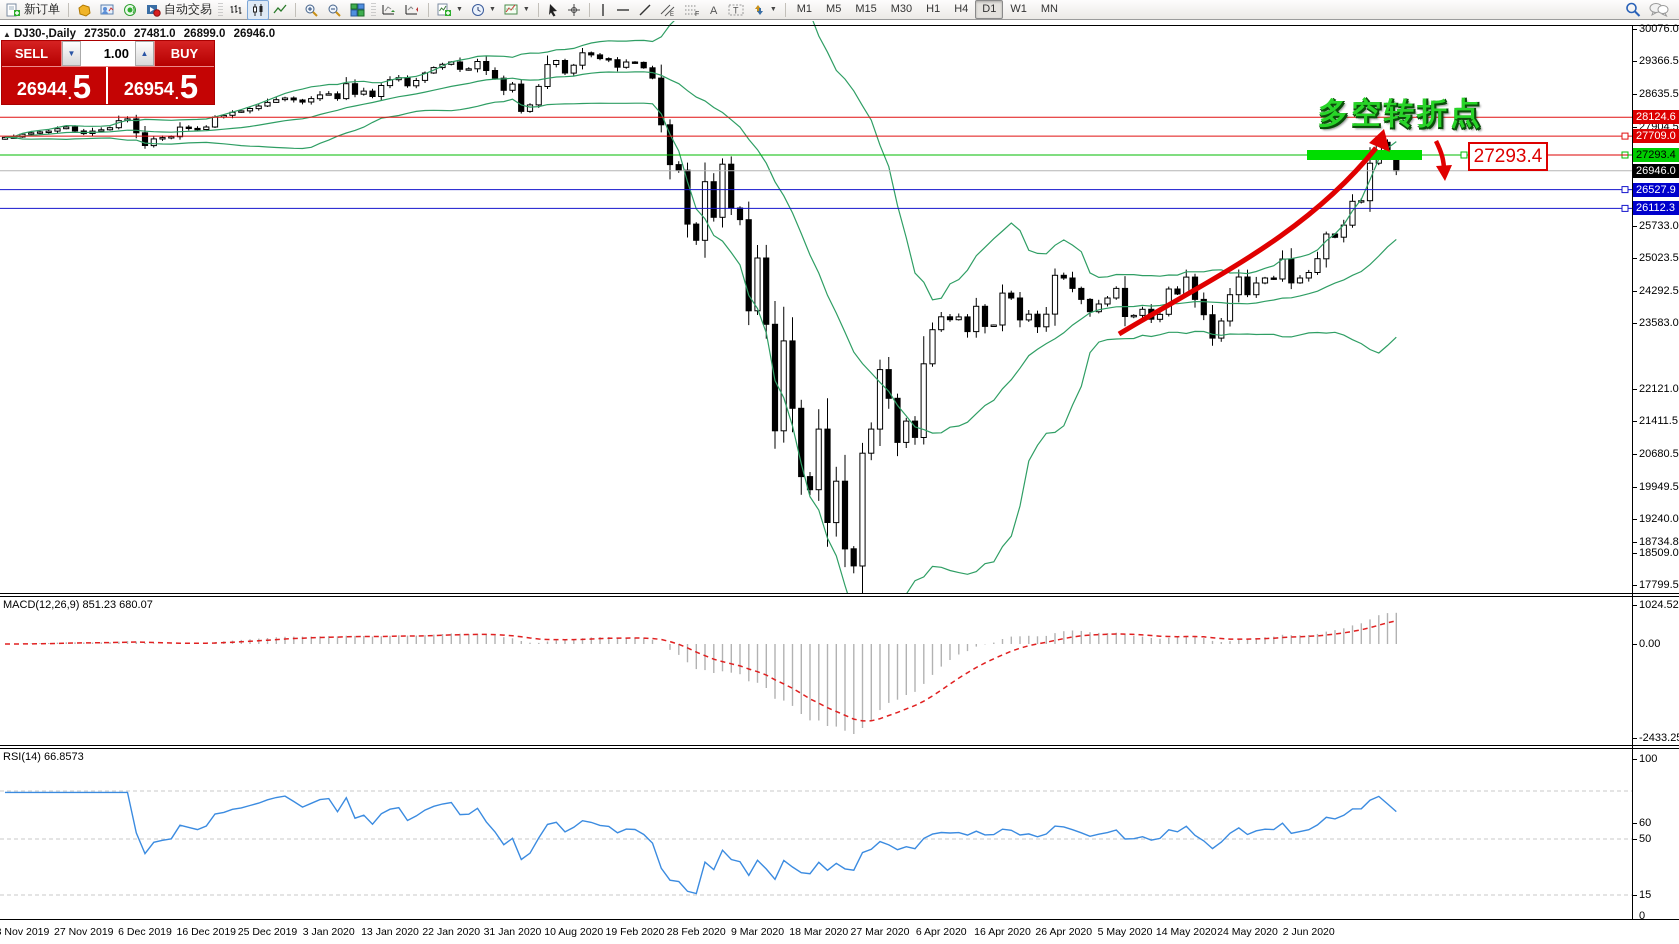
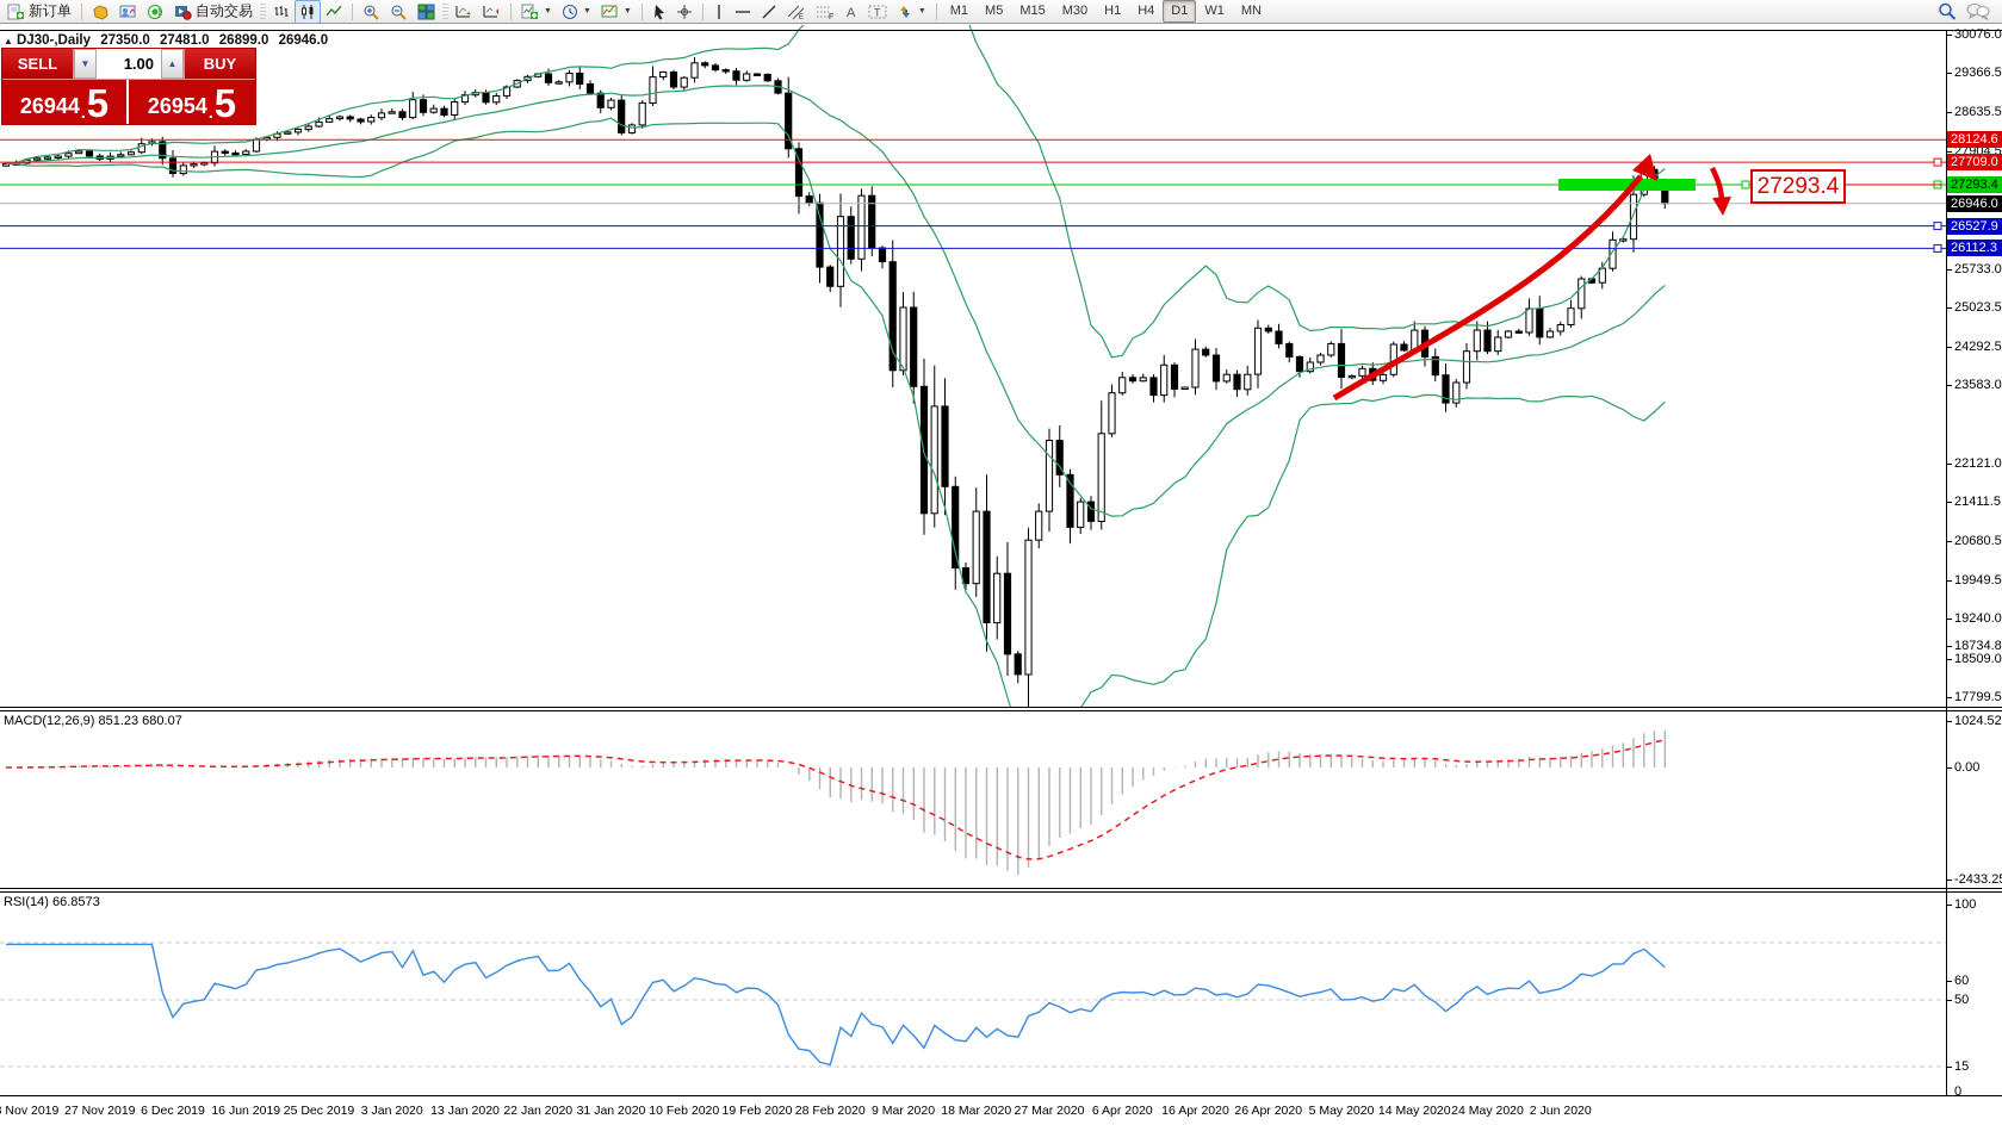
  新订单
  自动交易
  A
  T
  M1
  M5
  M15
  M30
  H1
  H4
  D1
  W1
  MN
  30076.0
  29366.5
  28635.5
  27904.5
  25733.0
  25023.5
  24292.5
  23583.0
  18734.8
  22121.0
  21411.5
  20680.5
  19949.5
  19240.0
  18509.0
  17799.5
  28124.6
  27709.0
  27293.4
  26946.0
  26527.9
  26112.3
  1024.52
  0.00
  -2433.2
  100
  60
  50
  15
  0
  ▲
  DJ30-,Daily 27350.0 27481.0 26899.0 26946.0
  SELL
  ▼
  1.00
  ▲
  BUY
  26944
  .
  5
  26954
  .
  5
- 多空转折点
  27293.4
  MACD(12,26,9) 851.23 680.07
  RSI(14) 66.8573
  Nov 2019
  27 Nov 2019
  6 Dec 2019
- 16 Dec 2019
+ 16 Jun 2019
  25 Dec 2019
  3 Jan 2020
  13 Jan 2020
  22 Jan 2020
  31 Jan 2020
- 10 Aug 2020
+ 10 Feb 2020
  19 Feb 2020
  28 Feb 2020
  9 Mar 2020
  18 Mar 2020
  27 Mar 2020
  6 Apr 2020
  16 Apr 2020
  26 Apr 2020
  5 May 2020
  14 May 2020
  24 May 2020
  2 Jun 2020
